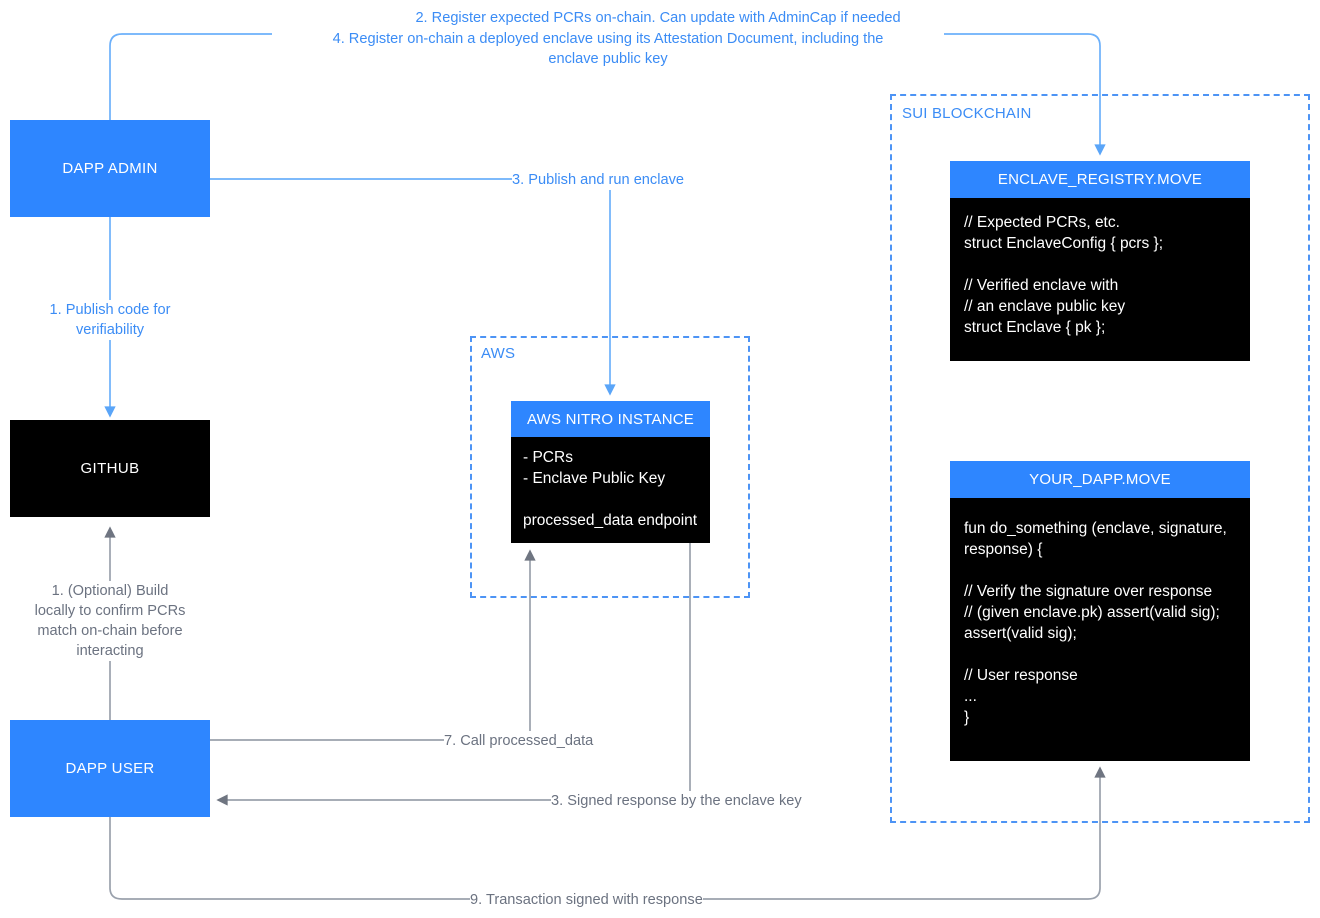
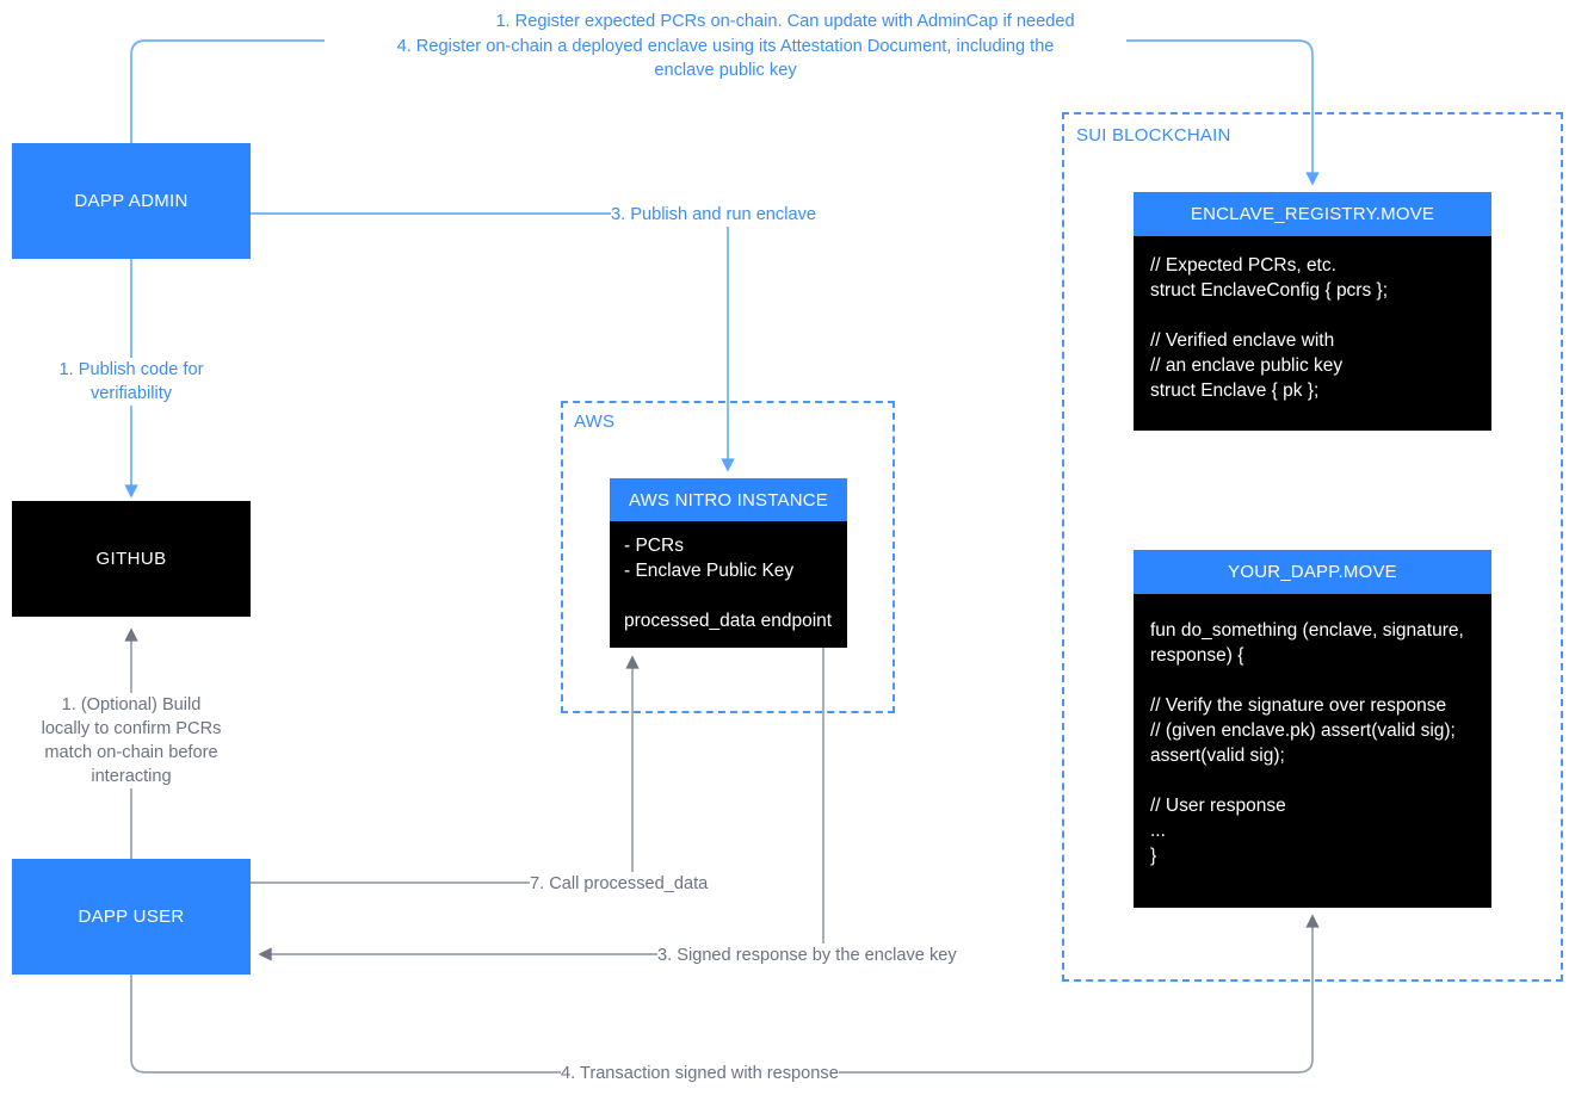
  AWS
  SUI BLOCKCHAIN
  DAPP ADMIN
  GITHUB
  DAPP USER
  AWS NITRO INSTANCE
  - PCRs
  - Enclave Public Key
  processed_data endpoint
  ENCLAVE_REGISTRY.MOVE
  // Expected PCRs, etc.
  struct EnclaveConfig { pcrs };
  // Verified enclave with
  // an enclave public key
  struct Enclave { pk };
  YOUR_DAPP.MOVE
  fun do_something (enclave, signature,
  response) {
  // Verify the signature over response
  // (given enclave.pk) assert(valid sig);
  assert(valid sig);
  // User response
  ...
  }
- 2. Register expected PCRs on-chain. Can update with AdminCap if needed
+ 1. Register expected PCRs on-chain. Can update with AdminCap if needed
  4. Register on-chain a deployed enclave using its Attestation Document, including the
  enclave public key
  1. Publish code for
  verifiability
  3. Publish and run enclave
  1. (Optional) Build
  locally to confirm PCRs
  match on-chain before
  interacting
  7. Call processed_data
  3. Signed response by the enclave key
- 9. Transaction signed with response
+ 4. Transaction signed with response
